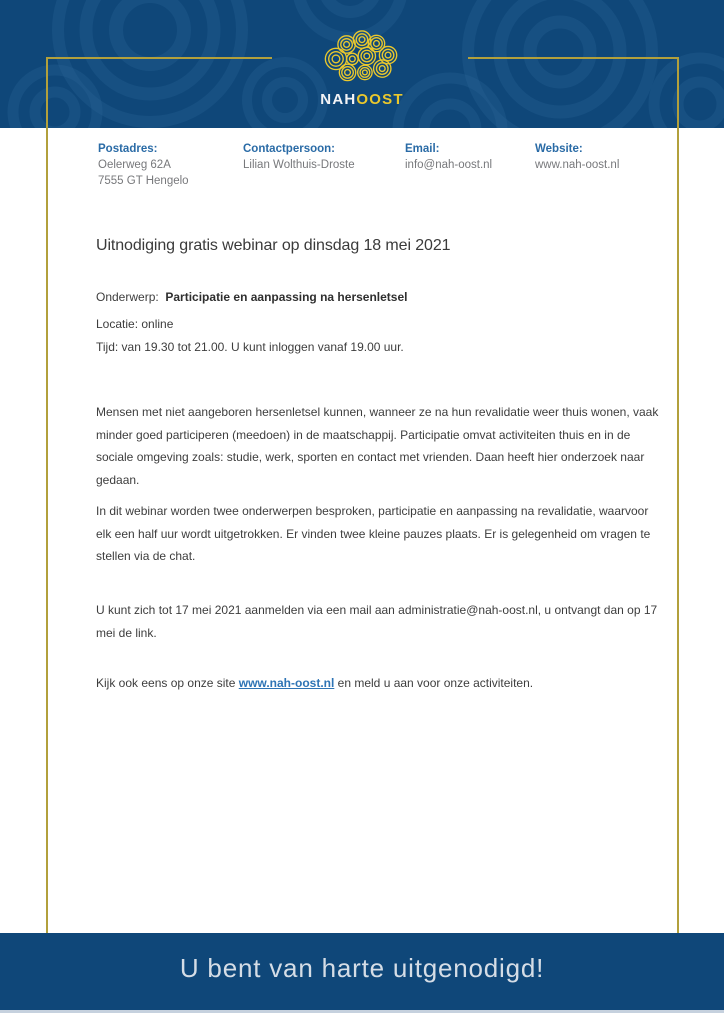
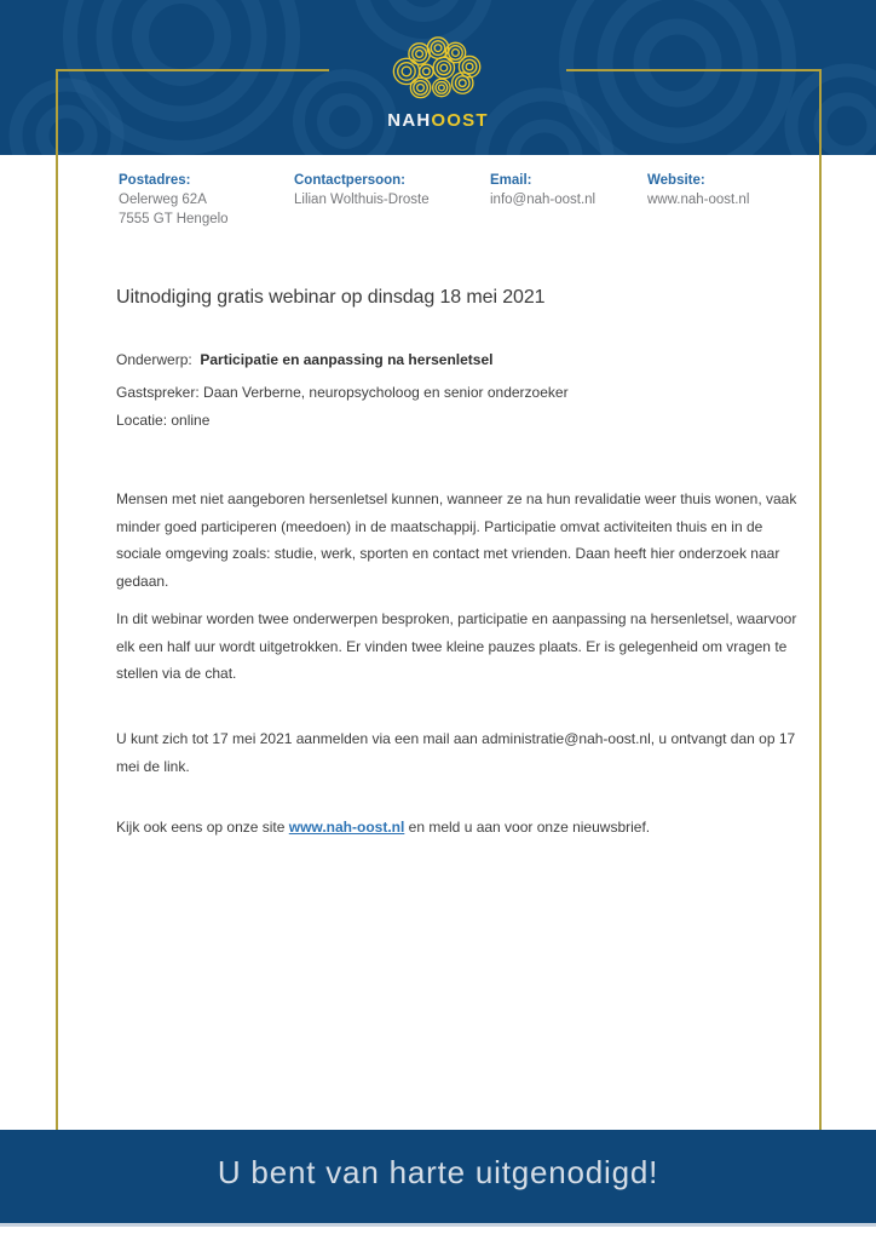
  NAHOOST
  Postadres:
  Oelerweg 62A
  7555 GT Hengelo
  Contactpersoon:
  Lilian Wolthuis-Droste
  Email:
  info@nah-oost.nl
  Website:
  www.nah-oost.nl
  Uitnodiging gratis webinar op dinsdag 18 mei 2021
  Onderwerp: Participatie en aanpassing na hersenletsel
+ Gastspreker: Daan Verberne, neuropsycholoog en senior onderzoeker
  Locatie: online
- Tijd: van 19.30 tot 21.00. U kunt inloggen vanaf 19.00 uur.
  Mensen met niet aangeboren hersenletsel kunnen, wanneer ze na hun revalidatie weer thuis wonen, vaak minder goed participeren (meedoen) in de maatschappij. Participatie omvat activiteiten thuis en in de sociale omgeving zoals: studie, werk, sporten en contact met vrienden. Daan heeft hier onderzoek naar gedaan.
- In dit webinar worden twee onderwerpen besproken, participatie en aanpassing na revalidatie, waarvoor elk een half uur wordt uitgetrokken. Er vinden twee kleine pauzes plaats. Er is gelegenheid om vragen te stellen via de chat.
+ In dit webinar worden twee onderwerpen besproken, participatie en aanpassing na hersenletsel, waarvoor elk een half uur wordt uitgetrokken. Er vinden twee kleine pauzes plaats. Er is gelegenheid om vragen te stellen via de chat.
  U kunt zich tot 17 mei 2021 aanmelden via een mail aan administratie@nah-oost.nl, u ontvangt dan op 17 mei de link.
- Kijk ook eens op onze site www.nah-oost.nl en meld u aan voor onze activiteiten.
+ Kijk ook eens op onze site www.nah-oost.nl en meld u aan voor onze nieuwsbrief.
  U bent van harte uitgenodigd!
